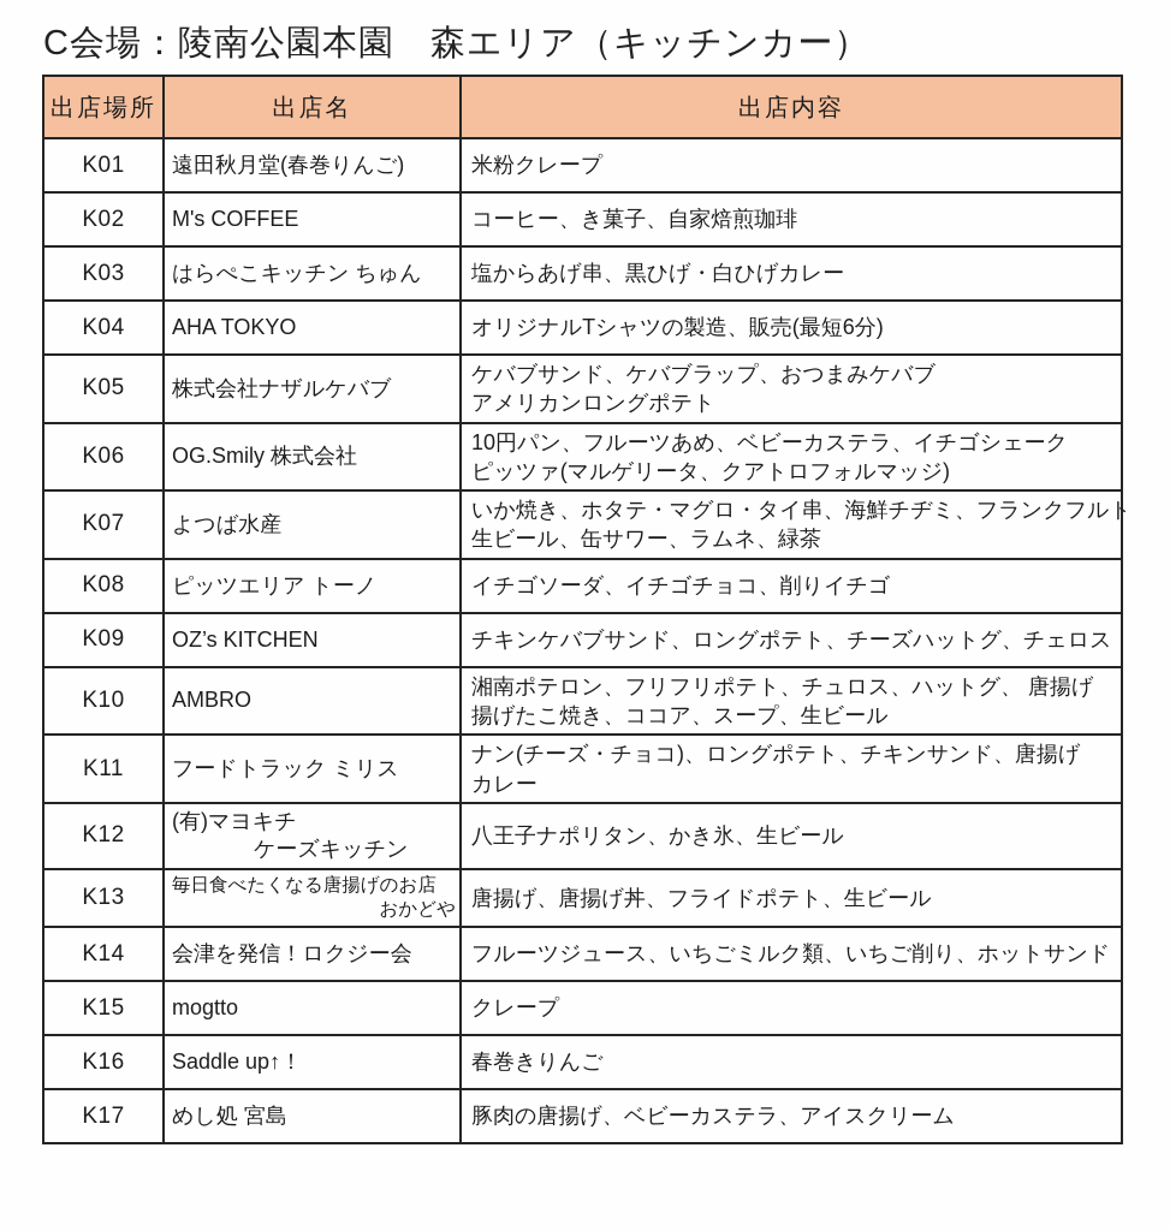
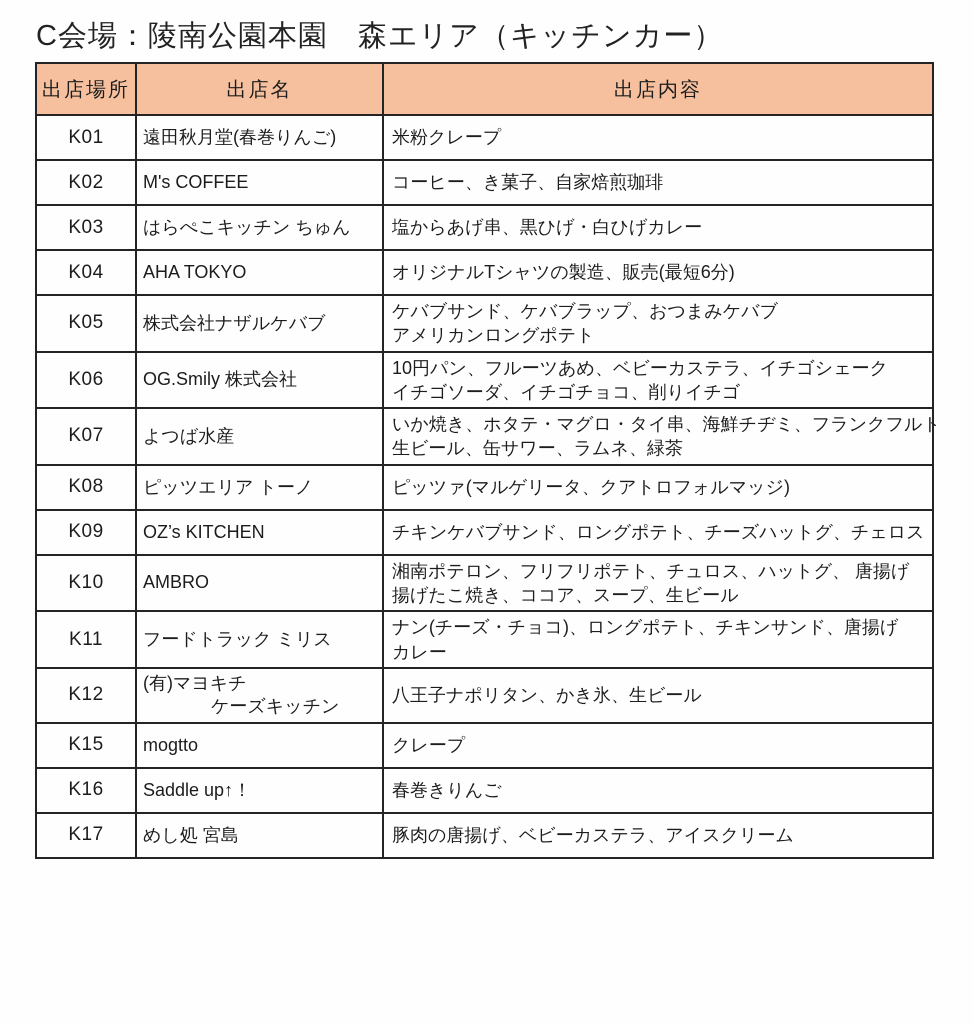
  C会場：陵南公園本園 森エリア（キッチンカー）
  出店場所	出店名	出店内容
  K01	遠田秋月堂(春巻りんご)	米粉クレープ
  K02	M's COFFEE	コーヒー、き菓子、自家焙煎珈琲
  K03	はらぺこキッチン ちゅん	塩からあげ串、黒ひげ・白ひげカレー
  K04	AHA TOKYO	オリジナルTシャツの製造、販売(最短6分)
  K05	株式会社ナザルケバブ	ケバブサンド、ケバブラップ、おつまみケバブアメリカンロングポテト
- K06	OG.Smily 株式会社	10円パン、フルーツあめ、ベビーカステラ、イチゴシェークピッツァ(マルゲリータ、クアトロフォルマッジ)
+ K06	OG.Smily 株式会社	10円パン、フルーツあめ、ベビーカステラ、イチゴシェークイチゴソーダ、イチゴチョコ、削りイチゴ
  K07	よつば水産	いか焼き、ホタテ・マグロ・タイ串、海鮮チヂミ、フランクフルト生ビール、缶サワー、ラムネ、緑茶
- K08	ピッツエリア トーノ	イチゴソーダ、イチゴチョコ、削りイチゴ
+ K08	ピッツエリア トーノ	ピッツァ(マルゲリータ、クアトロフォルマッジ)
  K09	OZ’s KITCHEN	チキンケバブサンド、ロングポテト、チーズハットグ、チェロス
  K10	AMBRO	湘南ポテロン、フリフリポテト、チュロス、ハットグ、 唐揚げ揚げたこ焼き、ココア、スープ、生ビール
  K11	フードトラック ミリス	ナン(チーズ・チョコ)、ロングポテト、チキンサンド、唐揚げカレー
  K12	(有)マヨキチケーズキッチン	八王子ナポリタン、かき氷、生ビール
- K13	毎日食べたくなる唐揚げのお店おかどや	唐揚げ、唐揚げ丼、フライドポテト、生ビール
- K14	会津を発信！ロクジー会	フルーツジュース、いちごミルク類、いちご削り、ホットサンド
  K15	mogtto	クレープ
  K16	Saddle up↑！	春巻きりんご
  K17	めし処 宮島	豚肉の唐揚げ、ベビーカステラ、アイスクリーム
